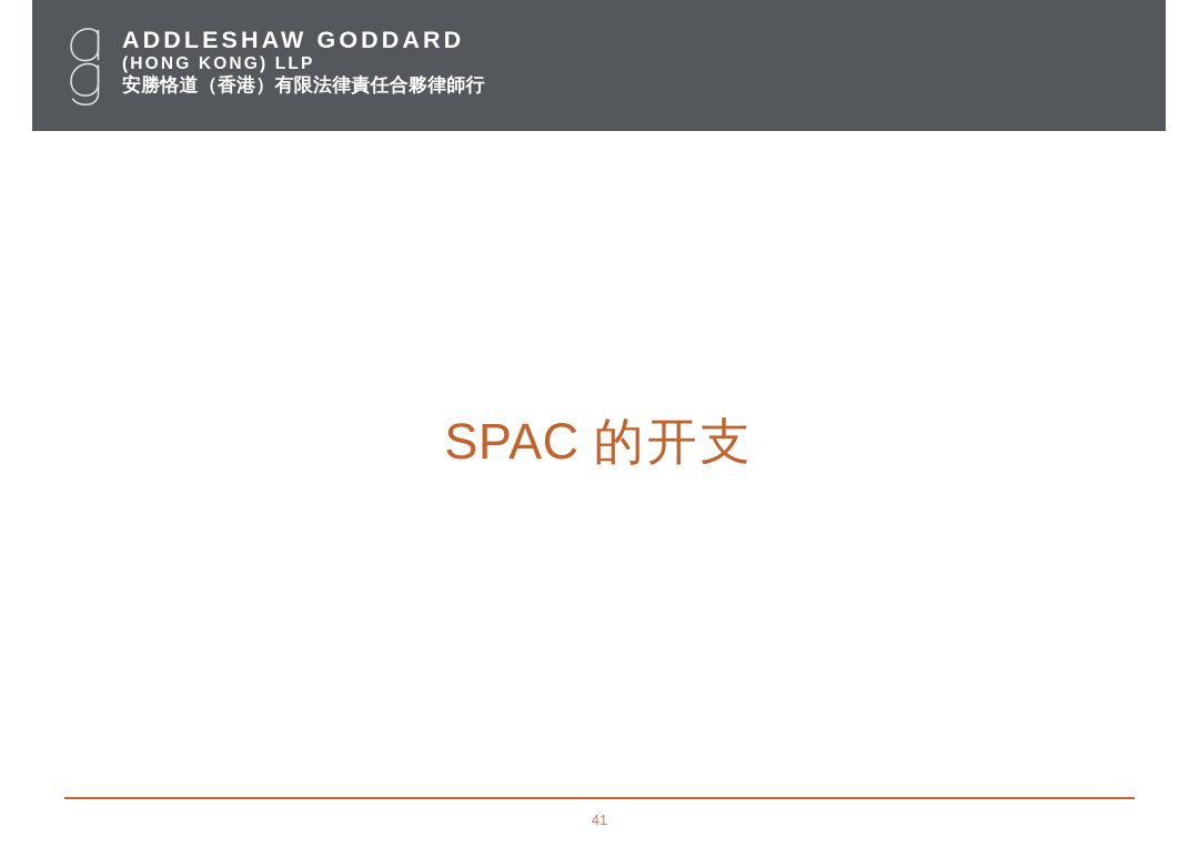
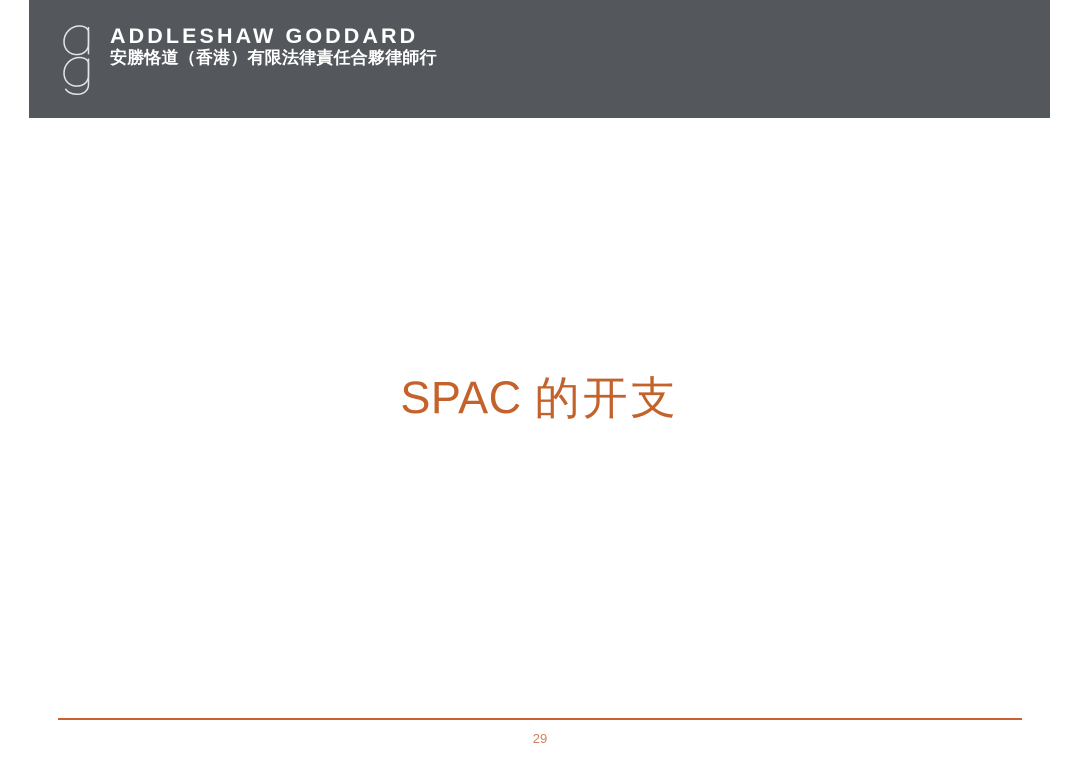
  ADDLESHAW GODDARD
- (HONG KONG) LLP
  安勝恪道（香港）有限法律責任合夥律師行
  SPAC 的开支
- 41
+ 29
